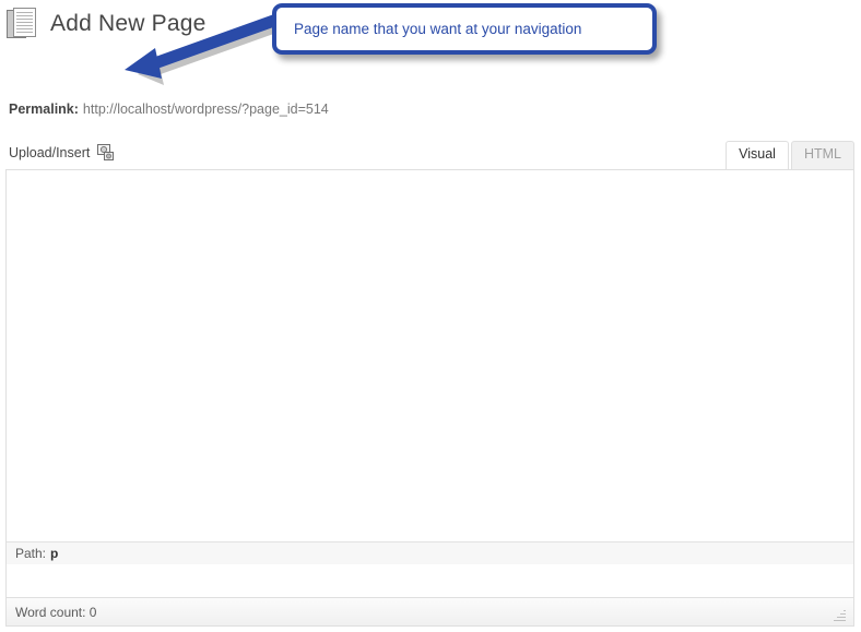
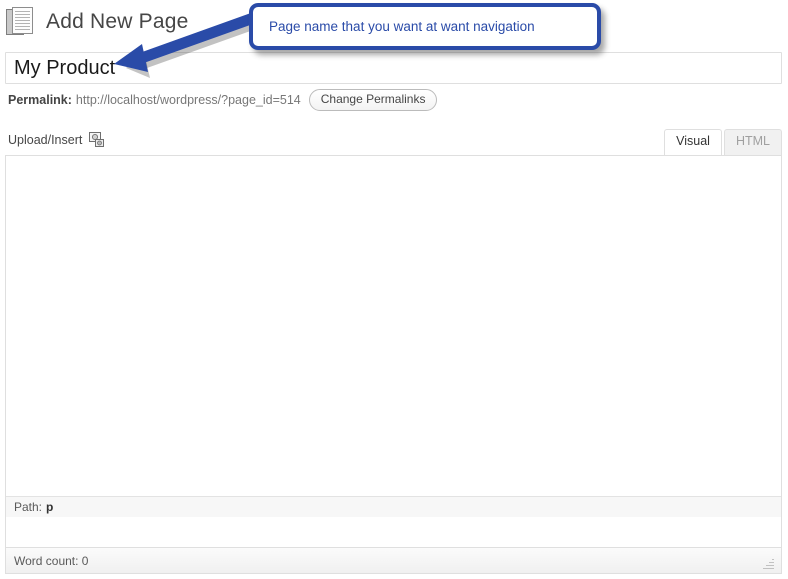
  Add New Page
- Page name that you want at your navigation
+ Page name that you want at want navigation
+ My Product
  Permalink:
  http://localhost/wordpress/?page_id=514
+ Change Permalinks
  Upload/Insert
  Visual
  HTML
  Path:
  p
  Word count: 0
